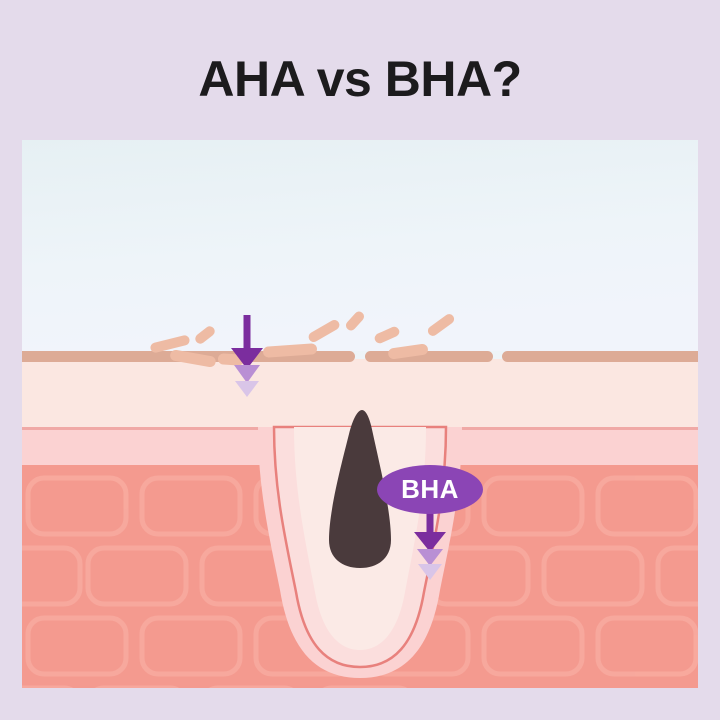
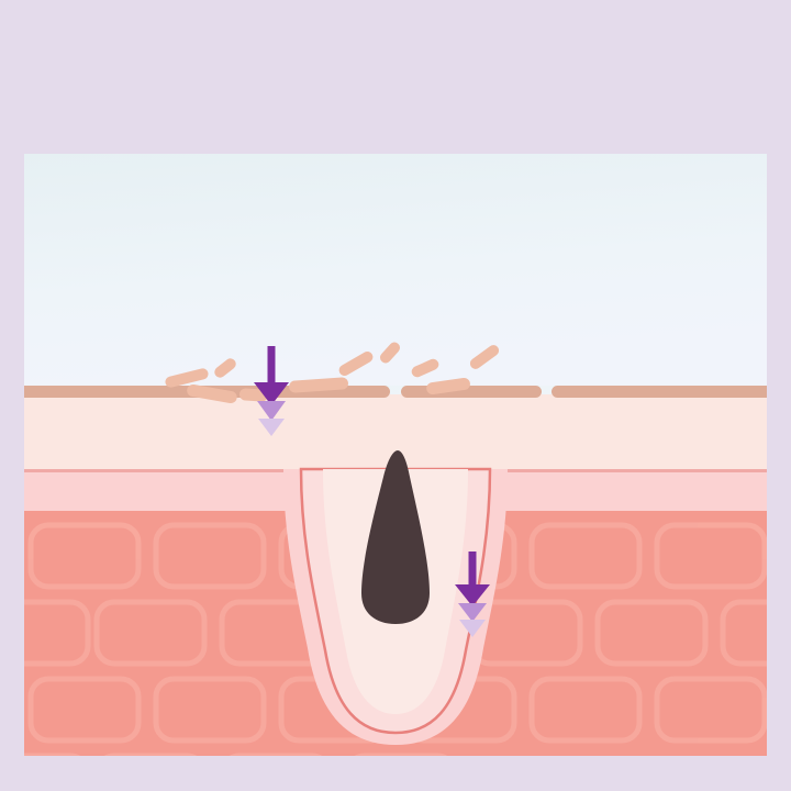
- AHA vs BHA?
- BHA
